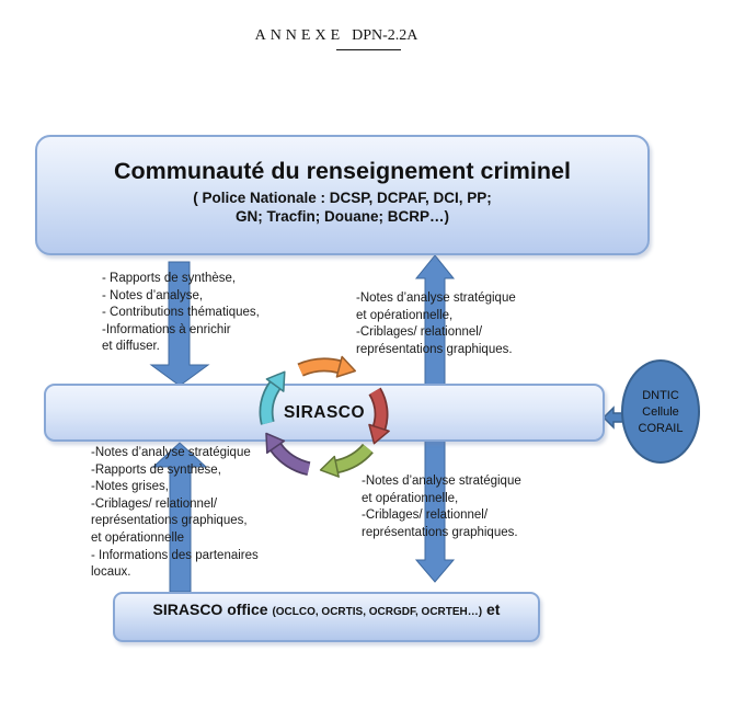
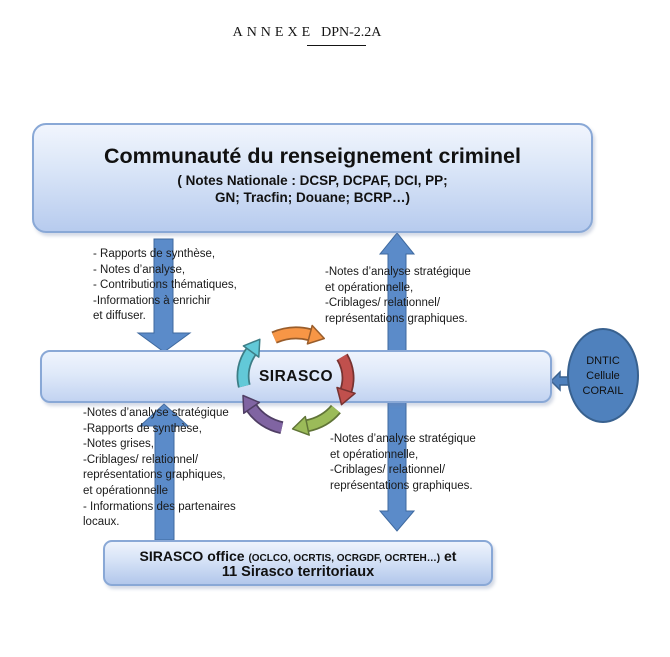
  ANNEXE DPN-2.2A
  Communauté du renseignement criminel
- ( Police Nationale : DCSP, DCPAF, DCI, PP;
+ ( Notes Nationale : DCSP, DCPAF, DCI, PP;
  GN; Tracfin; Douane; BCRP…)
  SIRASCO
  SIRASCO office (OCLCO, OCRTIS, OCRGDF, OCRTEH…) et
+ 11 Sirasco territoriaux
  DNTIC
  Cellule
  CORAIL
  - Rapports de synthèse,
  - Notes d’analyse,
  - Contributions thématiques,
  -Informations à enrichir
  et diffuser.
  -Notes d’analyse stratégique
  et opérationnelle,
  -Criblages/ relationnel/
  représentations graphiques.
  -Notes d’analyse stratégique
  -Rapports de synthèse,
  -Notes grises,
  -Criblages/ relationnel/
  représentations graphiques,
  et opérationnelle
  - Informations des partenaires
  locaux.
  -Notes d’analyse stratégique
  et opérationnelle,
  -Criblages/ relationnel/
  représentations graphiques.
